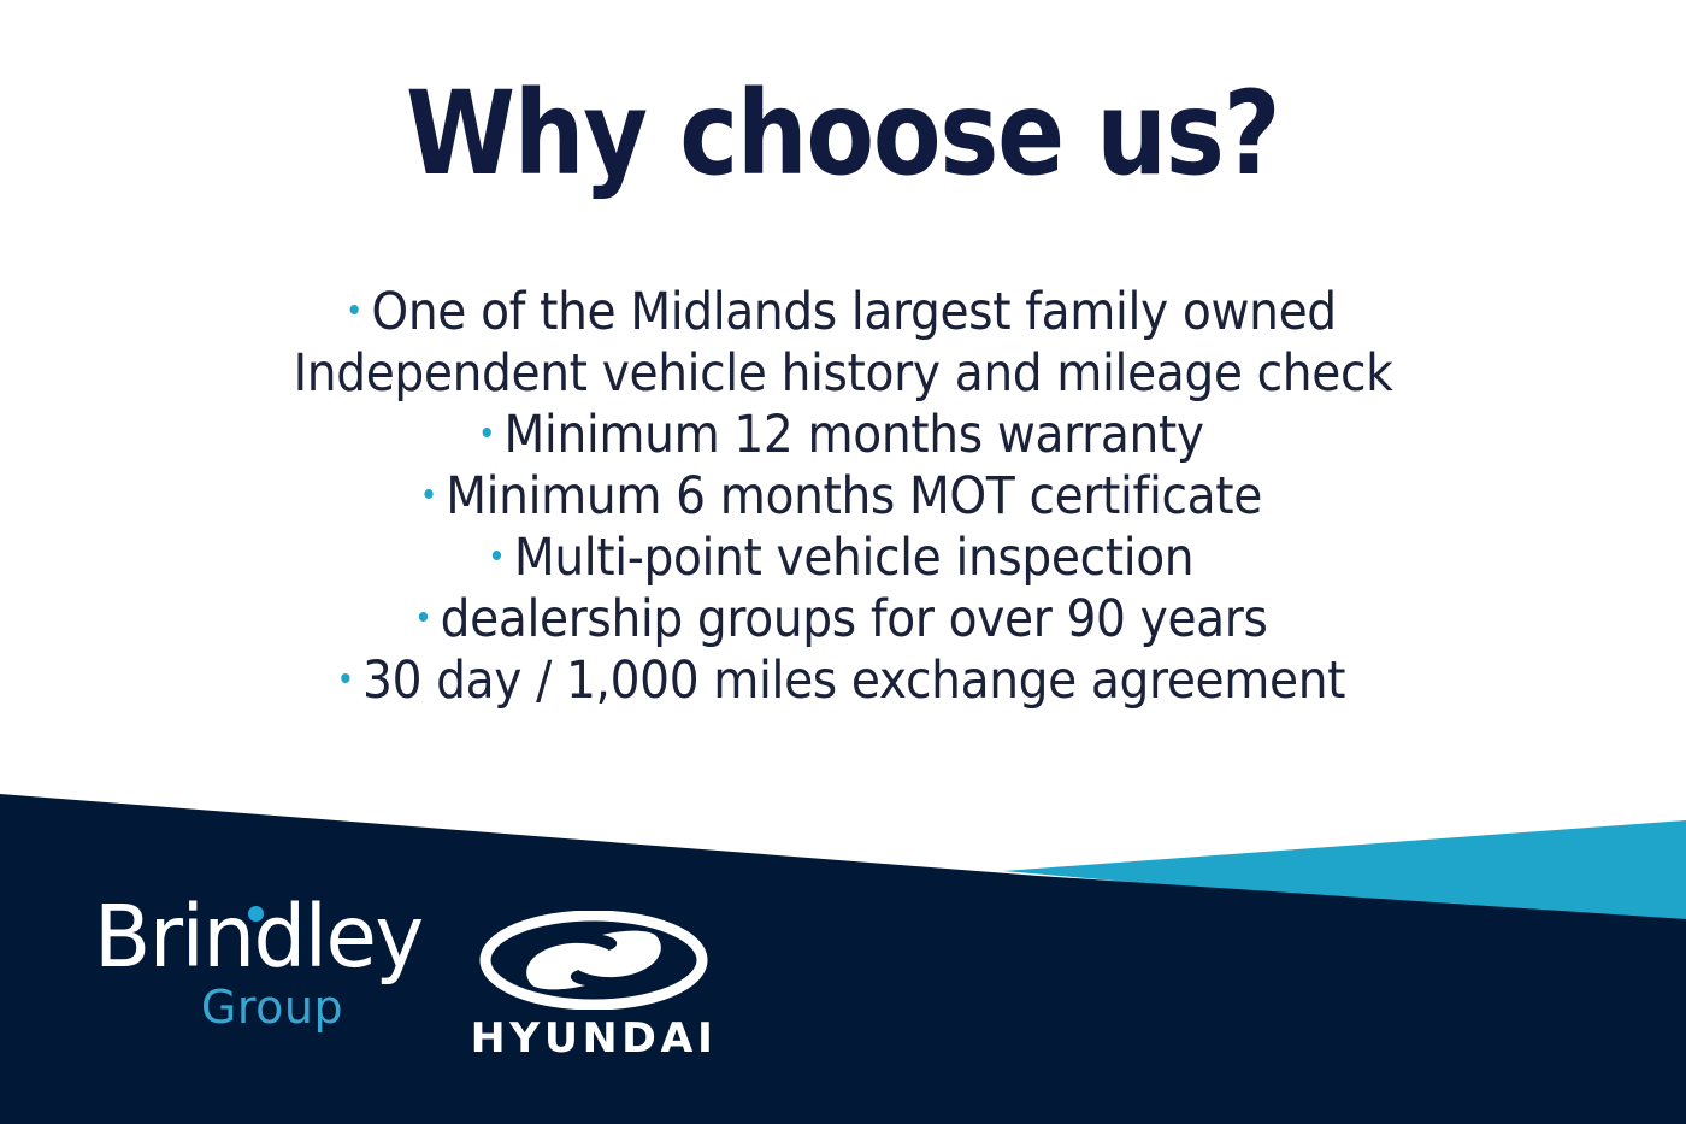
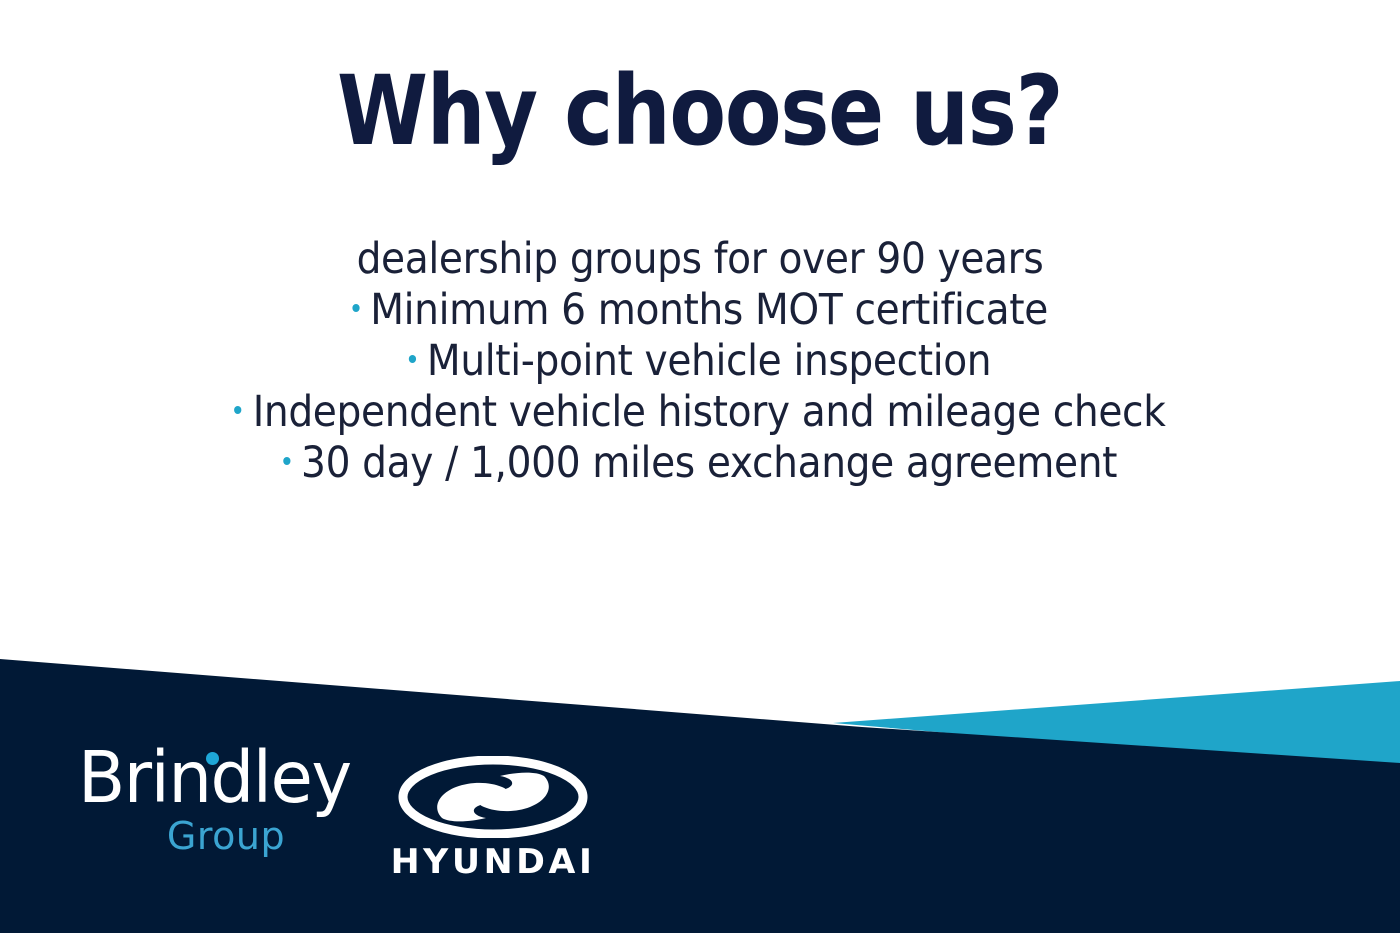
  Why choose us?
- One of the Midlands largest family owned
- Independent vehicle history and mileage check
+ dealership groups for over 90 years
- Minimum 12 months warranty
  Minimum 6 months MOT certificate
  Multi-point vehicle inspection
- dealership groups for over 90 years
+ Independent vehicle history and mileage check
  30 day / 1,000 miles exchange agreement
  Brindley
  Group
  HYUNDAI
